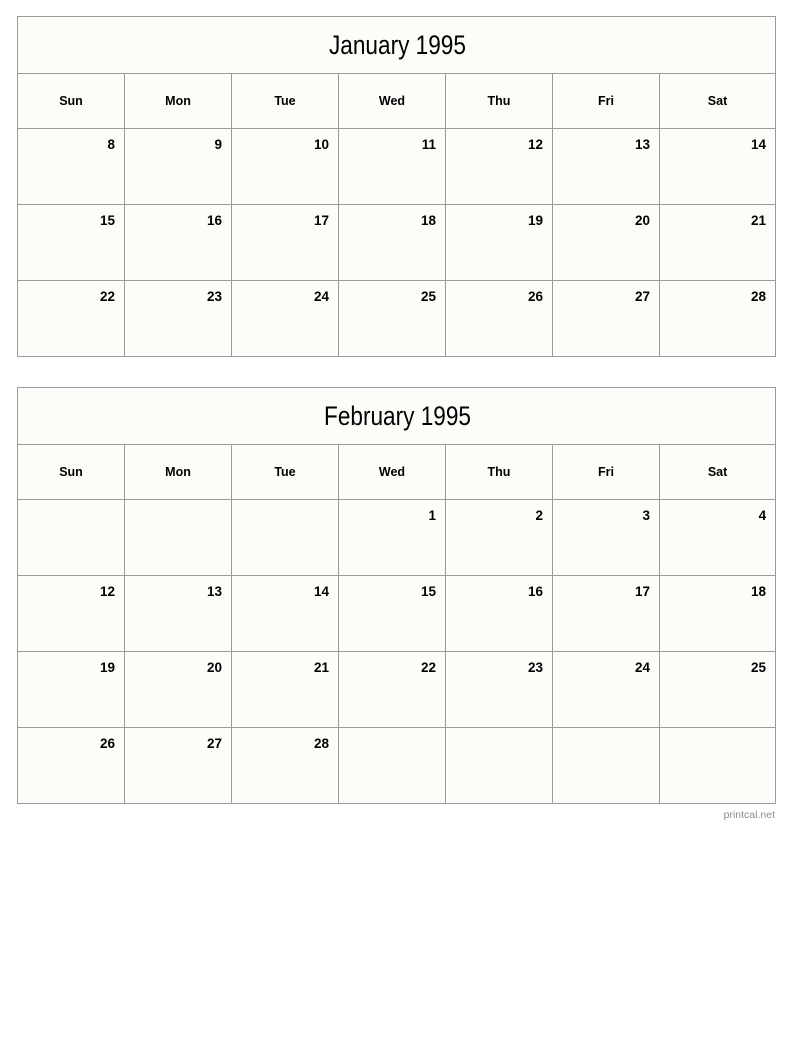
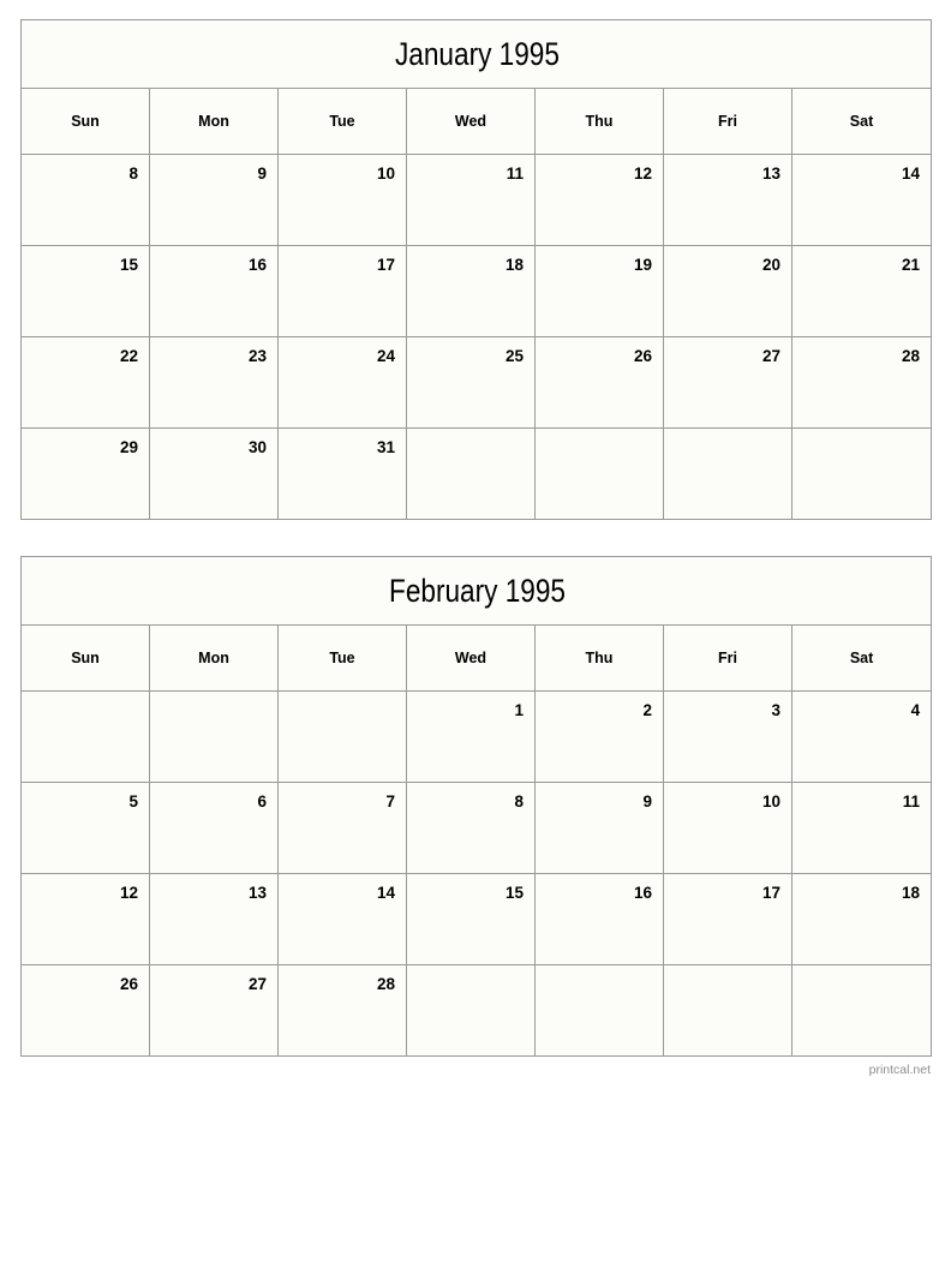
  January 1995
  Sun	Mon	Tue	Wed	Thu	Fri	Sat
  8	9	10	11	12	13	14
  15	16	17	18	19	20	21
  22	23	24	25	26	27	28
+ 29	30	31
  February 1995
  Sun	Mon	Tue	Wed	Thu	Fri	Sat
  			1	2	3	4
+ 5	6	7	8	9	10	11
  12	13	14	15	16	17	18
- 19	20	21	22	23	24	25
  26	27	28
  printcal.net
